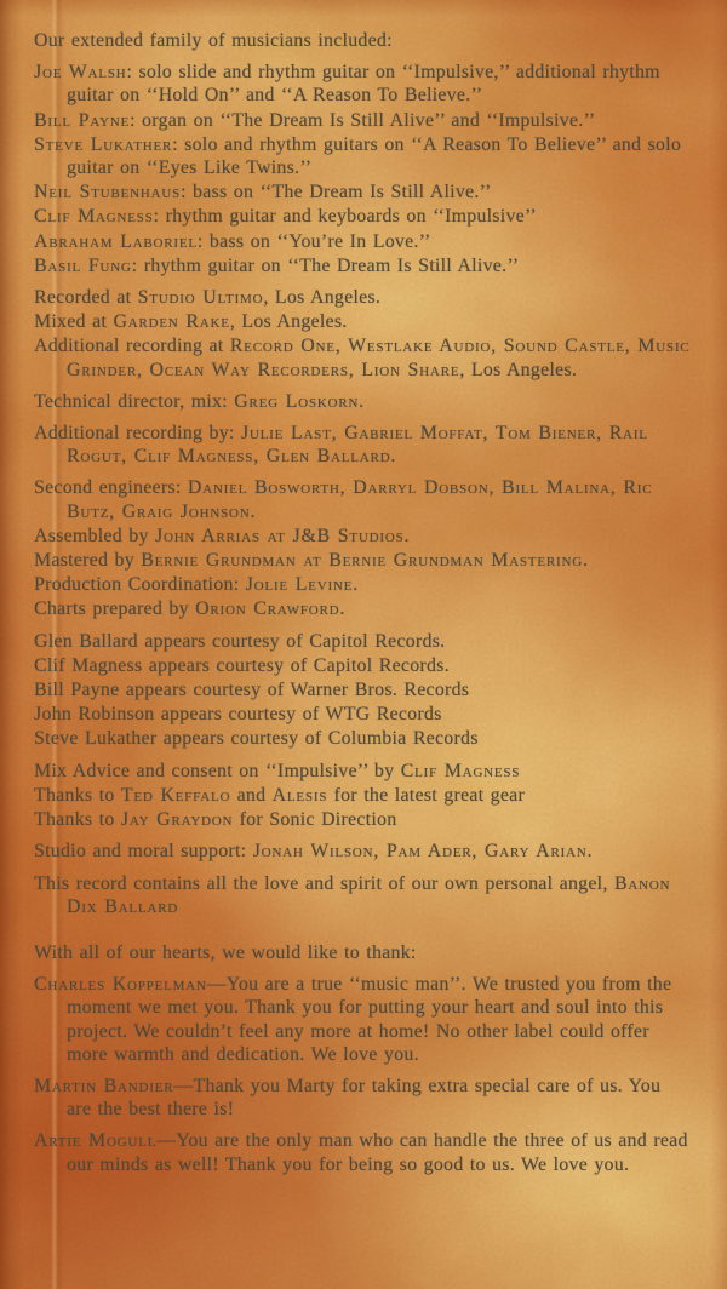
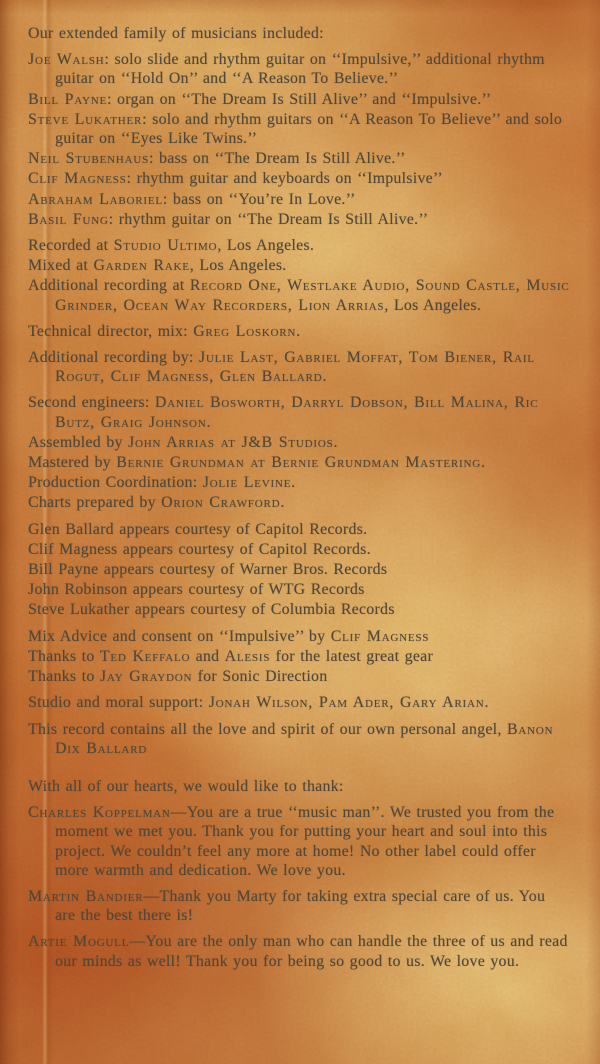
  Our extended family of musicians included:
  Joe Walsh: solo slide and rhythm guitar on ‘‘Impulsive,’’ additional rhythm guitar on ‘‘Hold On’’ and ‘‘A Reason To Believe.’’
  Bill Payne: organ on ‘‘The Dream Is Still Alive’’ and ‘‘Impulsive.’’
  Steve Lukather: solo and rhythm guitars on ‘‘A Reason To Believe’’ and solo guitar on ‘‘Eyes Like Twins.’’
  Neil Stubenhaus: bass on ‘‘The Dream Is Still Alive.’’
  Clif Magness: rhythm guitar and keyboards on ‘‘Impulsive’’
  Abraham Laboriel: bass on ‘‘You’re In Love.’’
  Basil Fung: rhythm guitar on ‘‘The Dream Is Still Alive.’’
  Recorded at Studio Ultimo, Los Angeles.
  Mixed at Garden Rake, Los Angeles.
- Additional recording at Record One, Westlake Audio, Sound Castle, Music Grinder, Ocean Way Recorders, Lion Share, Los Angeles.
+ Additional recording at Record One, Westlake Audio, Sound Castle, Music Grinder, Ocean Way Recorders, Lion Arrias, Los Angeles.
  Technical director, mix: Greg Loskorn.
  Additional recording by: Julie Last, Gabriel Moffat, Tom Biener, Rail Rogut, Clif Magness, Glen Ballard.
  Second engineers: Daniel Bosworth, Darryl Dobson, Bill Malina, Ric Butz, Graig Johnson.
  Assembled by John Arrias at J&B Studios.
  Mastered by Bernie Grundman at Bernie Grundman Mastering.
  Production Coordination: Jolie Levine.
  Charts prepared by Orion Crawford.
  Glen Ballard appears courtesy of Capitol Records.
  Clif Magness appears courtesy of Capitol Records.
  Bill Payne appears courtesy of Warner Bros. Records
  John Robinson appears courtesy of WTG Records
  Steve Lukather appears courtesy of Columbia Records
  Mix Advice and consent on ‘‘Impulsive’’ by Clif Magness
  Thanks to Ted Keffalo and Alesis for the latest great gear
  Thanks to Jay Graydon for Sonic Direction
  Studio and moral support: Jonah Wilson, Pam Ader, Gary Arian.
  This record contains all the love and spirit of our own personal angel, Banon Dix Ballard
  With all of our hearts, we would like to thank:
  Charles Koppelman—You are a true ‘‘music man’’. We trusted you from the moment we met you. Thank you for putting your heart and soul into this project. We couldn’t feel any more at home! No other label could offer more warmth and dedication. We love you.
  Martin Bandier—Thank you Marty for taking extra special care of us. You are the best there is!
  Artie Mogull—You are the only man who can handle the three of us and read our minds as well! Thank you for being so good to us. We love you.
